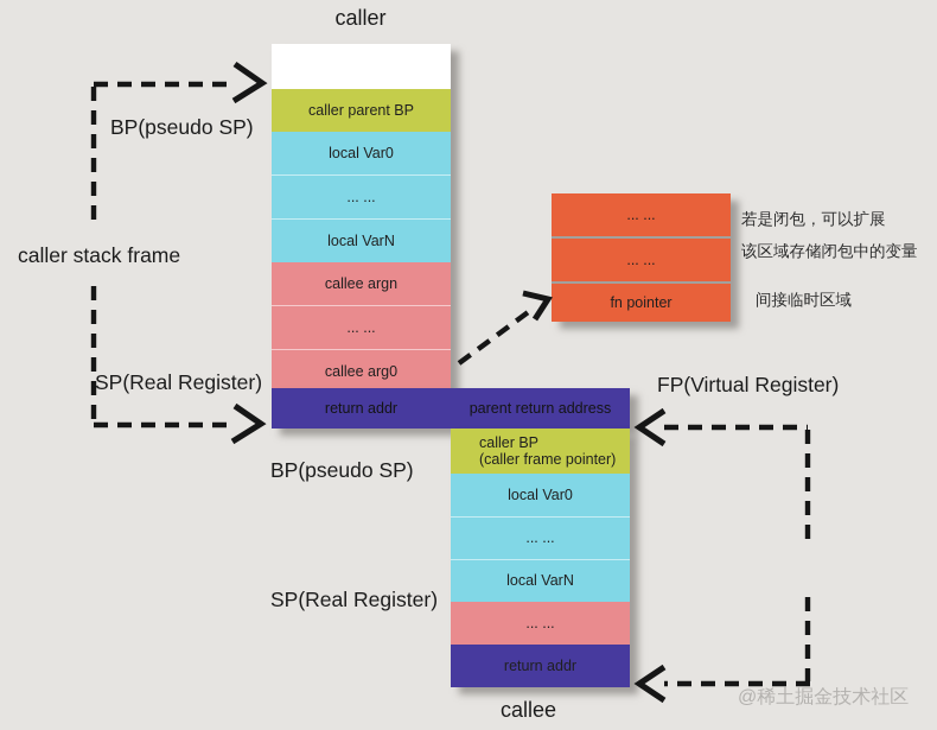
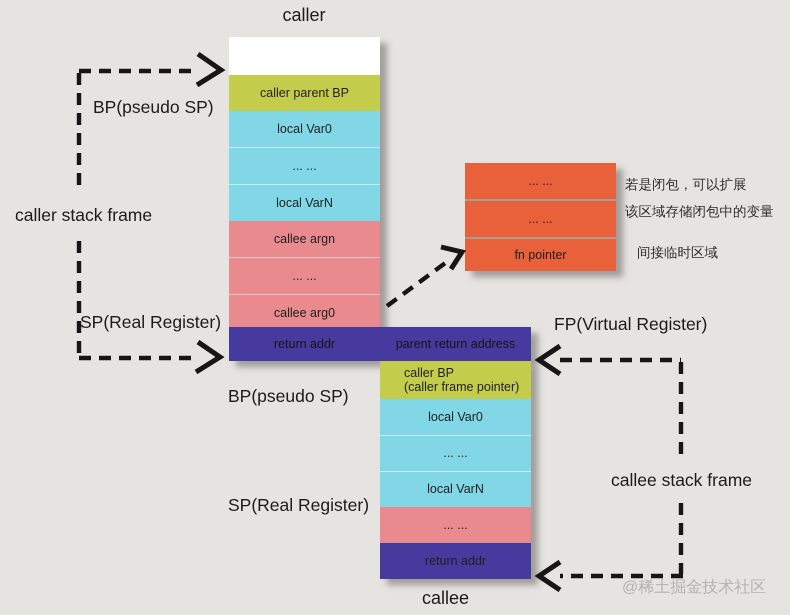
  caller
  callee
  caller parent BP
  local Var0
  ... ...
  local VarN
  callee argn
  ... ...
  callee arg0
  return addr
  parent return address
  caller BP
  (caller frame pointer)
  local Var0
  ... ...
  local VarN
  ... ...
  return addr
  ... ...
  ... ...
  fn pointer
  若是闭包，可以扩展
  该区域存储闭包中的变量
  间接临时区域
  BP(pseudo SP)
  caller stack frame
  SP(Real Register)
  BP(pseudo SP)
  SP(Real Register)
  FP(Virtual Register)
+ callee stack frame
  @稀土掘金技术社区
